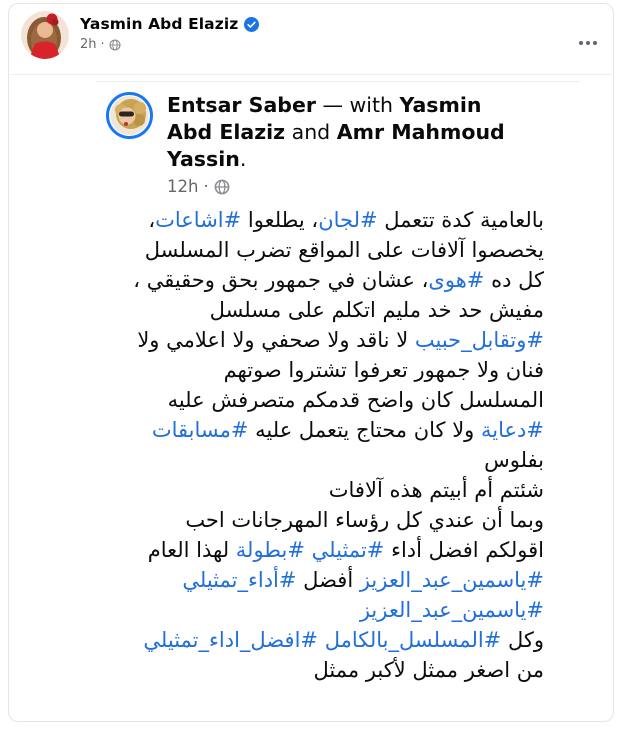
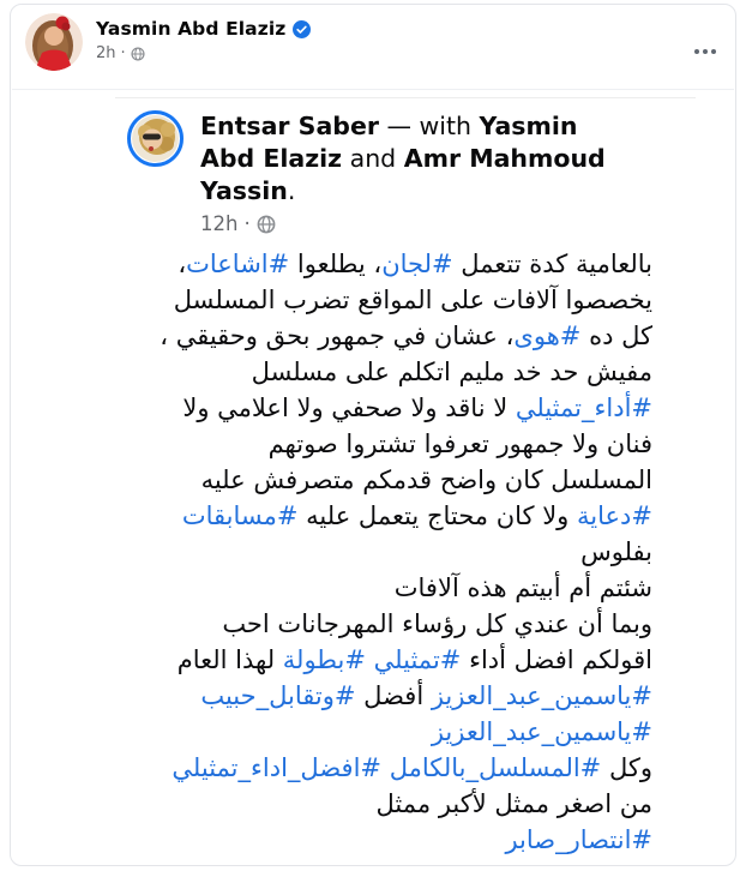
  Yasmin Abd Elaziz
  2h
  ·
  Entsar Saber — with Yasmin
  Abd Elaziz and Amr Mahmoud
  Yassin.
  12h
  ·
  بالعامية كدة تتعمل #لجان، يطلعوا #اشاعات،
  يخصصوا آلافات على المواقع تضرب المسلسل
  كل ده #هوى، عشان في جمهور بحق وحقيقي ،
  مفيش حد خد مليم اتكلم على مسلسل
- #وتقابل_حبيب لا ناقد ولا صحفي ولا اعلامي ولا
+ #أداء_تمثيلي لا ناقد ولا صحفي ولا اعلامي ولا
  فنان ولا جمهور تعرفوا تشتروا صوتهم
  المسلسل كان واضح قدمكم متصرفش عليه
  #دعاية ولا كان محتاج يتعمل عليه #مسابقات
  بفلوس
  شئتم أم أبيتم هذه آلافات
  وبما أن عندي كل رؤساء المهرجانات احب
  اقولكم افضل أداء #تمثيلي #بطولة لهذا العام
- #ياسمين_عبد_العزيز أفضل #أداء_تمثيلي
+ #ياسمين_عبد_العزيز أفضل #وتقابل_حبيب
  #ياسمين_عبد_العزيز
  وكل #المسلسل_بالكامل #افضل_اداء_تمثيلي
  من اصغر ممثل لأكبر ممثل
+ #انتصار_صابر
